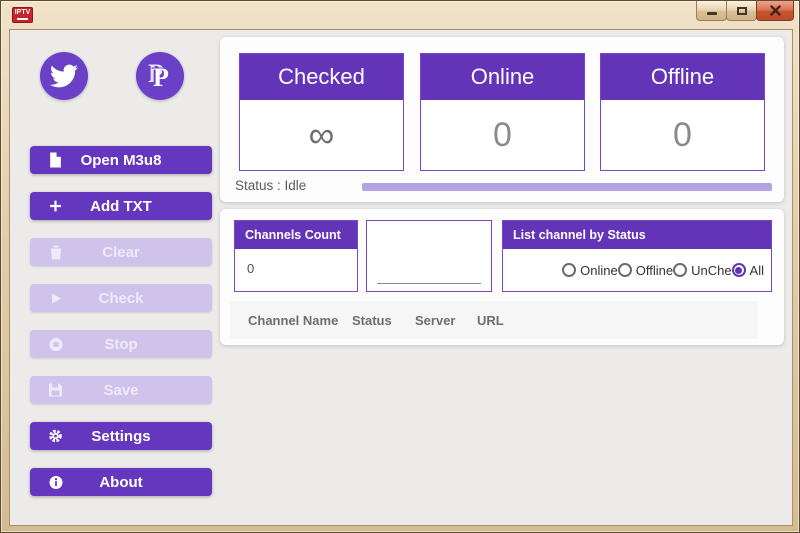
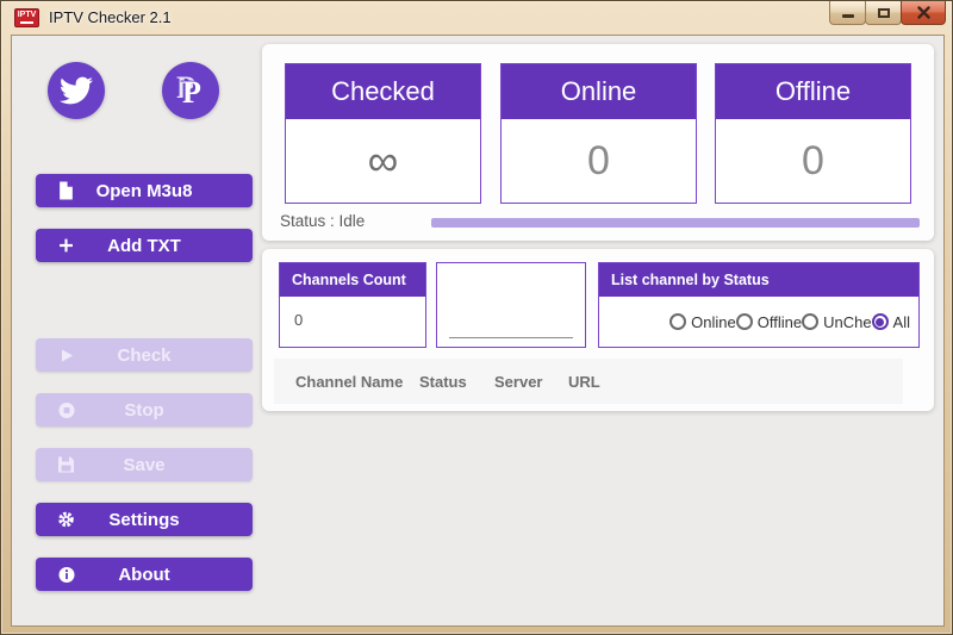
+ IPTV Checker 2.1
  P
  P
  Open M3u8
  Add TXT
- Clear
  Check
  Stop
  Save
  Settings
  About
  Checked
  ∞
  Online
  0
  Offline
  0
  Status : Idle
  Channels Count
  0
  List channel by Status
  Online
  Offline
  UnChe
  All
  Channel Name
  Status
  Server
  URL
